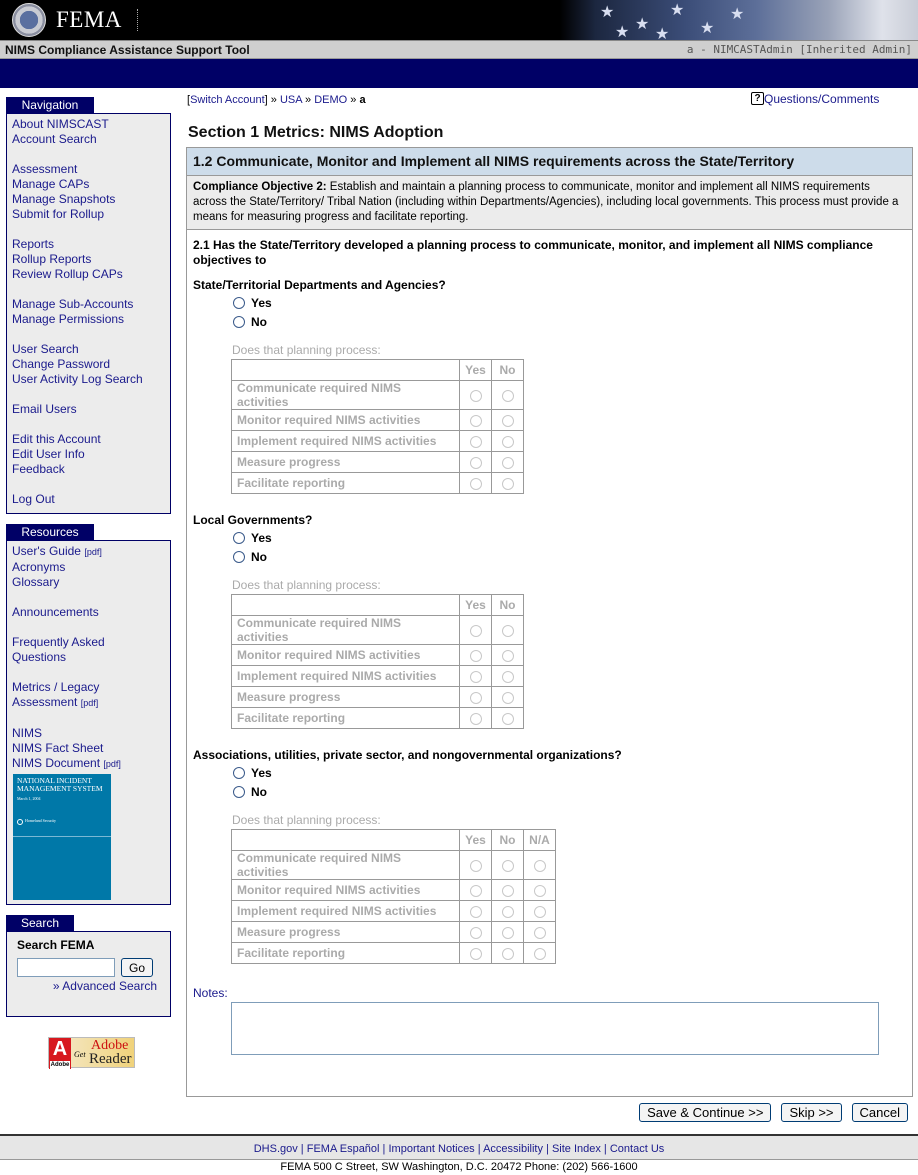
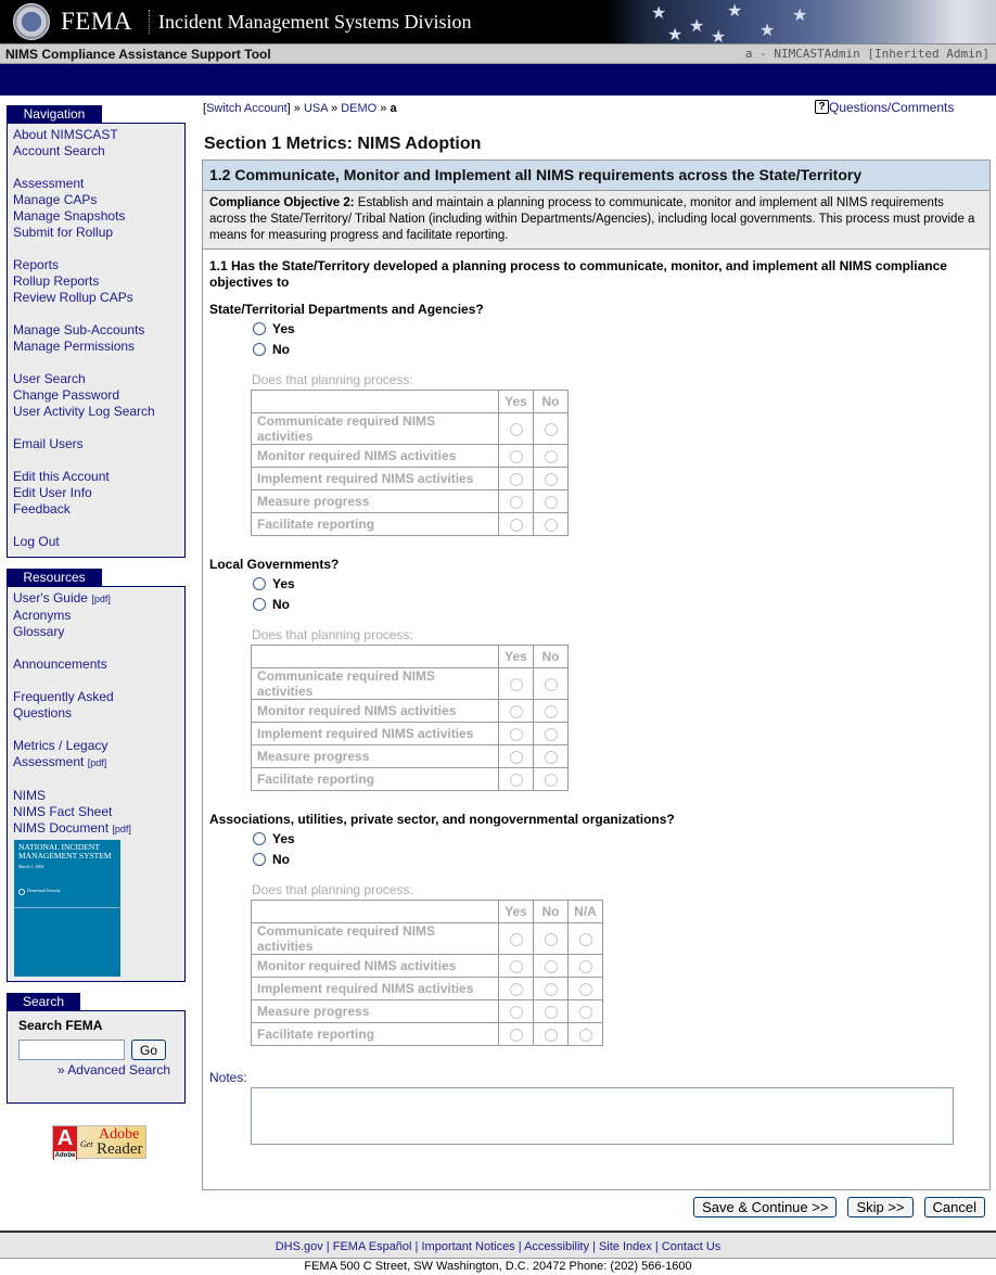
  FEMA
+ Incident Management Systems Division
  ★
  ★
  ★
  ★
  ★
  ★
  ★
  NIMS Compliance Assistance Support Tool
  a - NIMCASTAdmin [Inherited Admin]
  Navigation
  About NIMSCAST
  Account Search
  Assessment
  Manage CAPs
  Manage Snapshots
  Submit for Rollup
  Reports
  Rollup Reports
  Review Rollup CAPs
  Manage Sub-Accounts
  Manage Permissions
  User Search
  Change Password
  User Activity Log Search
  Email Users
  Edit this Account
  Edit User Info
  Feedback
  Log Out
  Resources
  User's Guide [pdf]
  Acronyms
  Glossary
  Announcements
  Frequently Asked
  Questions
  Metrics / Legacy
  Assessment [pdf]
  NIMS
  NIMS Fact Sheet
  NIMS Document [pdf]
  NATIONAL INCIDENT MANAGEMENT SYSTEM
  Search
  Search FEMA
  Go
  » Advanced Search
  A
  Get
  Adobe
  Reader
  [Switch Account] » USA » DEMO » a
  ? Questions/Comments
  Section 1 Metrics: NIMS Adoption
  1.2 Communicate, Monitor and Implement all NIMS requirements across the State/Territory
  Compliance Objective 2: Establish and maintain a planning process to communicate, monitor and implement all NIMS requirements across the State/Territory/ Tribal Nation (including within Departments/Agencies), including local governments. This process must provide a means for measuring progress and facilitate reporting.
- 2.1 Has the State/Territory developed a planning process to communicate, monitor, and implement all NIMS compliance objectives to
+ 1.1 Has the State/Territory developed a planning process to communicate, monitor, and implement all NIMS compliance objectives to
  Notes:
  State/Territorial Departments and Agencies?
  Yes
  No
  Does that planning process:
  	Yes	No
  Communicate required NIMS activities
  Monitor required NIMS activities
  Implement required NIMS activities
  Measure progress
  Facilitate reporting
  Local Governments?
  Yes
  No
  Does that planning process:
  	Yes	No
  Communicate required NIMS activities
  Monitor required NIMS activities
  Implement required NIMS activities
  Measure progress
  Facilitate reporting
  Associations, utilities, private sector, and nongovernmental organizations?
  Yes
  No
  Does that planning process:
  	Yes	No	N/A
  Communicate required NIMS activities
  Monitor required NIMS activities
  Implement required NIMS activities
  Measure progress
  Facilitate reporting
  Save & Continue >>
  Skip >>
  Cancel
  DHS.gov | FEMA Español | Important Notices | Accessibility | Site Index | Contact Us
  FEMA 500 C Street, SW Washington, D.C. 20472 Phone: (202) 566-1600
